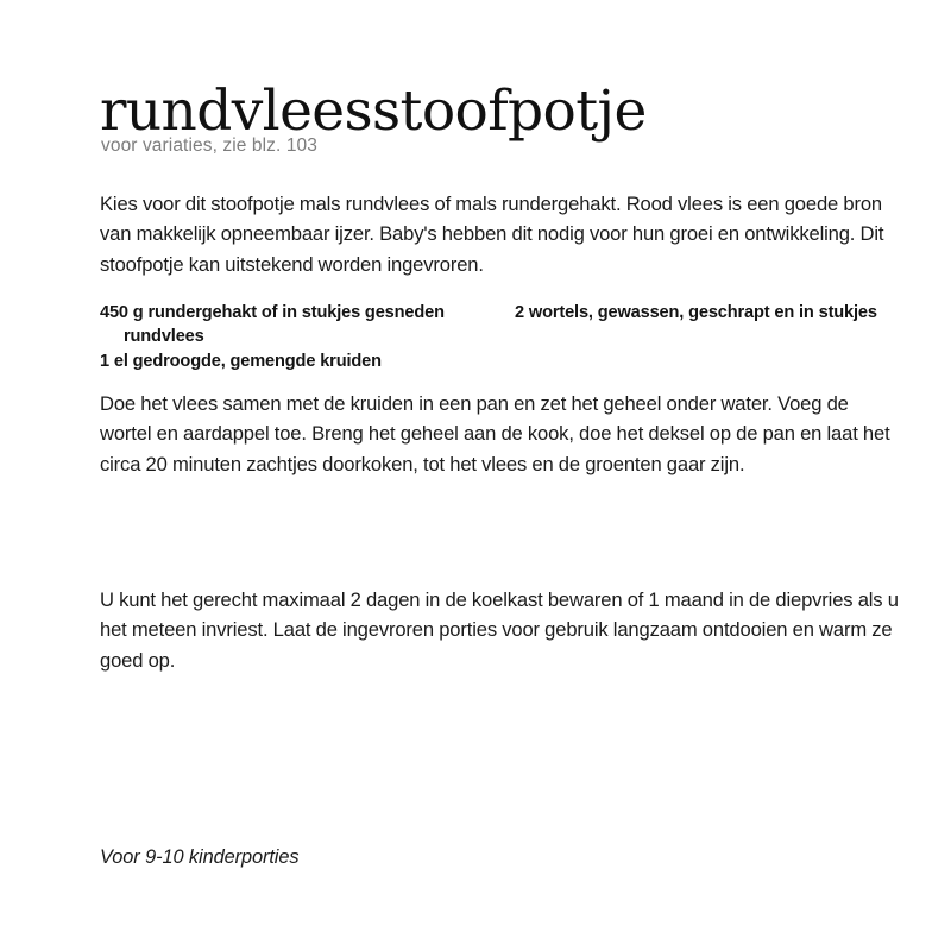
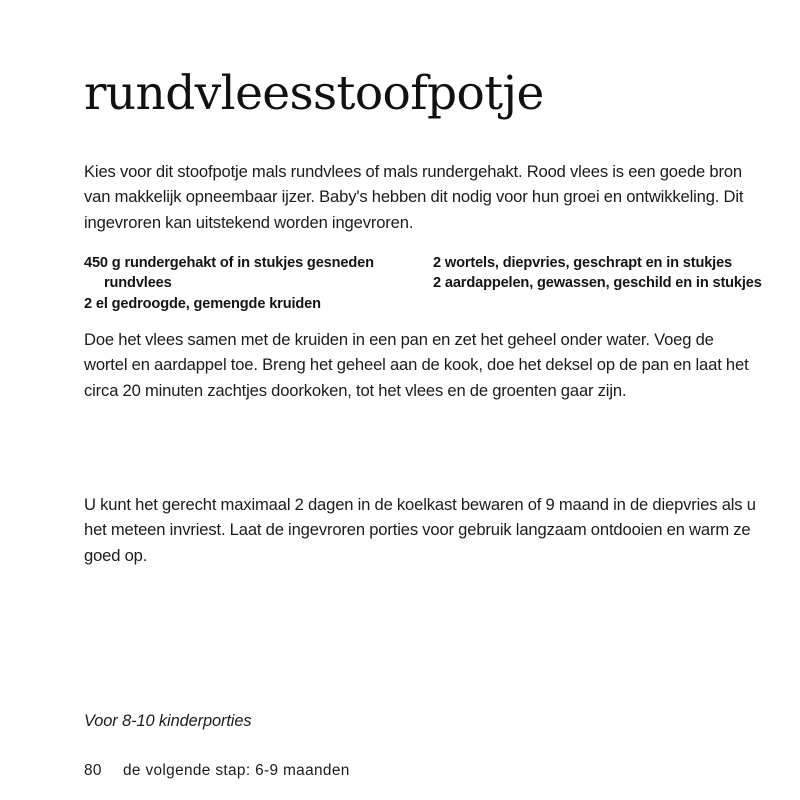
  rundvleesstoofpotje
- voor variaties, zie blz. 103
- Kies voor dit stoofpotje mals rundvlees of mals rundergehakt. Rood vlees is een goede bron van makkelijk opneembaar ijzer. Baby's hebben dit nodig voor hun groei en ontwikkeling. Dit stoofpotje kan uitstekend worden ingevroren.
+ Kies voor dit stoofpotje mals rundvlees of mals rundergehakt. Rood vlees is een goede bron van makkelijk opneembaar ijzer. Baby's hebben dit nodig voor hun groei en ontwikkeling. Dit ingevroren kan uitstekend worden ingevroren.
  450 g rundergehakt of in stukjes gesneden rundvlees
- 1 el gedroogde, gemengde kruiden
+ 2 el gedroogde, gemengde kruiden
- 2 wortels, gewassen, geschrapt en in stukjes
+ 2 wortels, diepvries, geschrapt en in stukjes
+ 2 aardappelen, gewassen, geschild en in stukjes
  Doe het vlees samen met de kruiden in een pan en zet het geheel onder water. Voeg de wortel en aardappel toe. Breng het geheel aan de kook, doe het deksel op de pan en laat het circa 20 minuten zachtjes doorkoken, tot het vlees en de groenten gaar zijn.
- U kunt het gerecht maximaal 2 dagen in de koelkast bewaren of 1 maand in de diepvries als u het meteen invriest. Laat de ingevroren porties voor gebruik langzaam ontdooien en warm ze goed op.
+ U kunt het gerecht maximaal 2 dagen in de koelkast bewaren of 9 maand in de diepvries als u het meteen invriest. Laat de ingevroren porties voor gebruik langzaam ontdooien en warm ze goed op.
- Voor 9-10 kinderporties
+ Voor 8-10 kinderporties
+ 80
+ de volgende stap: 6-9 maanden
